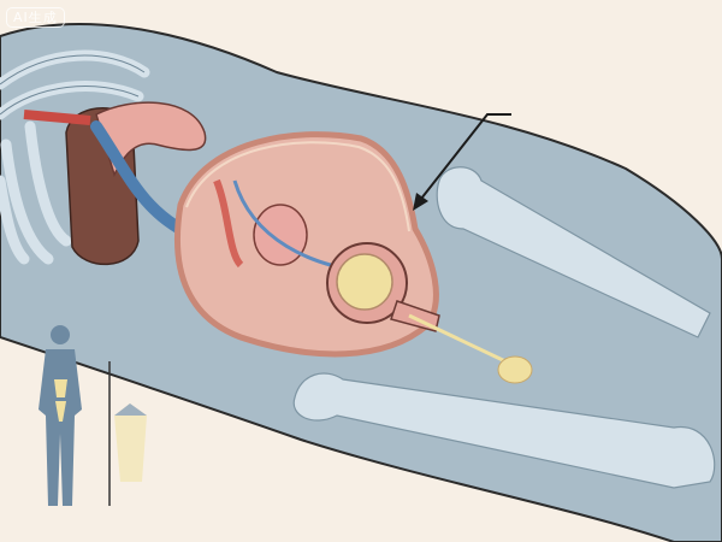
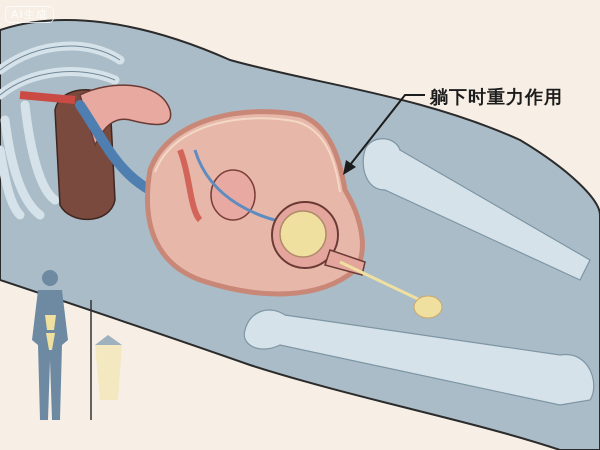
  AI生成
+ 躺下时重力作用
